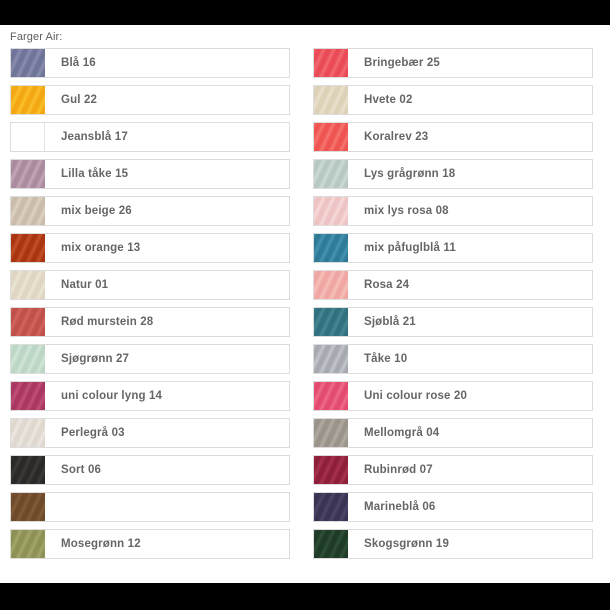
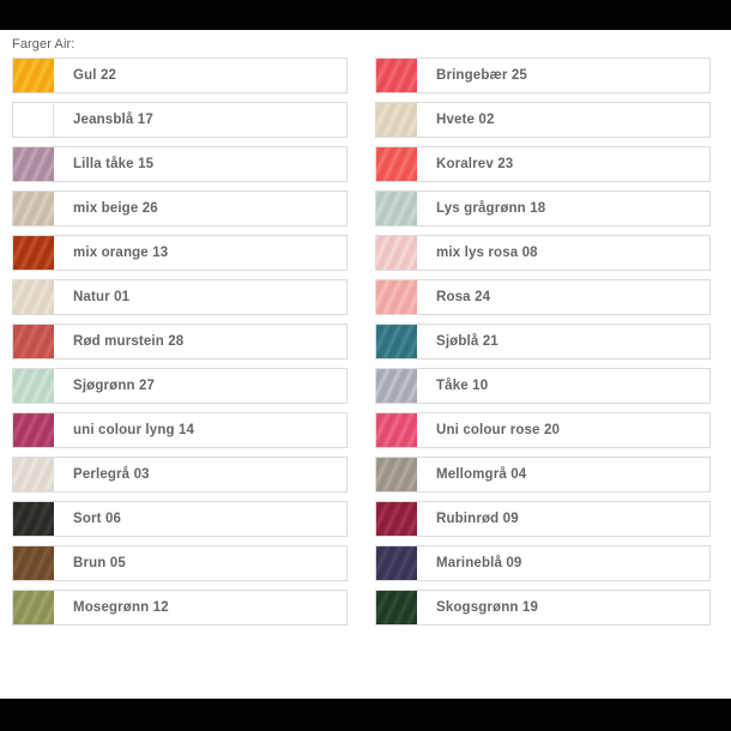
  Farger Air:
- Blå 16
  Gul 22
  Jeansblå 17
  Lilla tåke 15
  mix beige 26
  mix orange 13
  Natur 01
  Rød murstein 28
  Sjøgrønn 27
  uni colour lyng 14
  Perlegrå 03
  Sort 06
+ Brun 05
  Mosegrønn 12
  Bringebær 25
  Hvete 02
  Koralrev 23
  Lys grågrønn 18
  mix lys rosa 08
- mix påfuglblå 11
  Rosa 24
  Sjøblå 21
  Tåke 10
  Uni colour rose 20
  Mellomgrå 04
- Rubinrød 07
+ Rubinrød 09
- Marineblå 06
+ Marineblå 09
  Skogsgrønn 19
